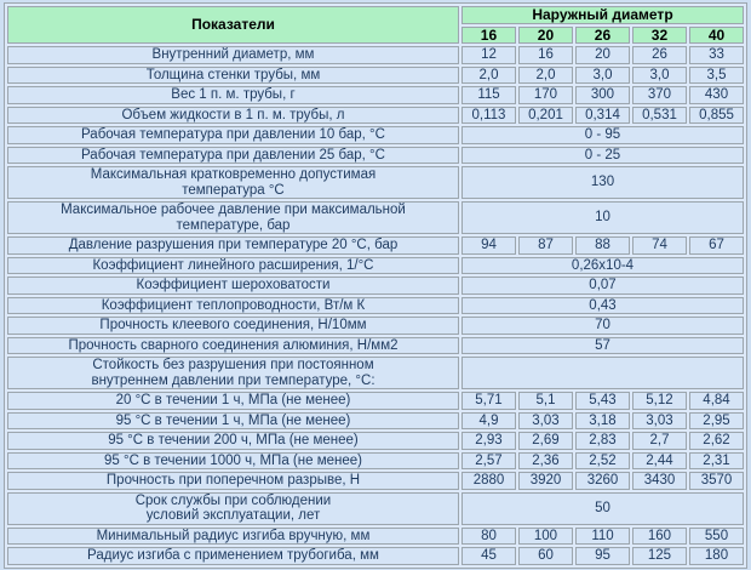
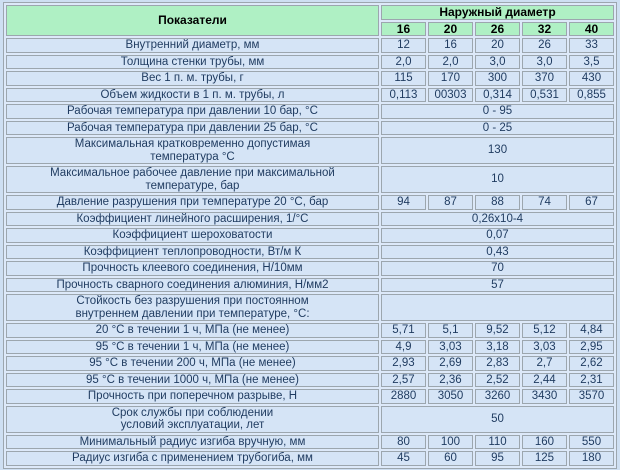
  Показатели	Наружный диаметр
  16	20	26	32	40
  Внутренний диаметр, мм	12	16	20	26	33
  Толщина стенки трубы, мм	2,0	2,0	3,0	3,0	3,5
  Вес 1 п. м. трубы, г	115	170	300	370	430
- Объем жидкости в 1 п. м. трубы, л	0,113	0,201	0,314	0,531	0,855
+ Объем жидкости в 1 п. м. трубы, л	0,113	00303	0,314	0,531	0,855
  Рабочая температура при давлении 10 бар, °С	0 - 95
  Рабочая температура при давлении 25 бар, °С	0 - 25
  Максимальная кратковременно допустимая температура °С	130
  Максимальное рабочее давление при максимальной температуре, бар	10
  Давление разрушения при температуре 20 °С, бар	94	87	88	74	67
  Коэффициент линейного расширения, 1/°С	0,26x10-4
  Коэффициент шероховатости	0,07
  Коэффициент теплопроводности, Вт/м К	0,43
  Прочность клеевого соединения, Н/10мм	70
  Прочность сварного соединения алюминия, Н/мм2	57
  Стойкость без разрушения при постоянном внутреннем давлении при температуре, °С:
- 20 °С в течении 1 ч, МПа (не менее)	5,71	5,1	5,43	5,12	4,84
+ 20 °С в течении 1 ч, МПа (не менее)	5,71	5,1	9,52	5,12	4,84
  95 °С в течении 1 ч, МПа (не менее)	4,9	3,03	3,18	3,03	2,95
  95 °С в течении 200 ч, МПа (не менее)	2,93	2,69	2,83	2,7	2,62
  95 °С в течении 1000 ч, МПа (не менее)	2,57	2,36	2,52	2,44	2,31
- Прочность при поперечном разрыве, Н	2880	3920	3260	3430	3570
+ Прочность при поперечном разрыве, Н	2880	3050	3260	3430	3570
  Срок службы при соблюдении условий эксплуатации, лет	50
  Минимальный радиус изгиба вручную, мм	80	100	110	160	550
  Радиус изгиба с применением трубогиба, мм	45	60	95	125	180
